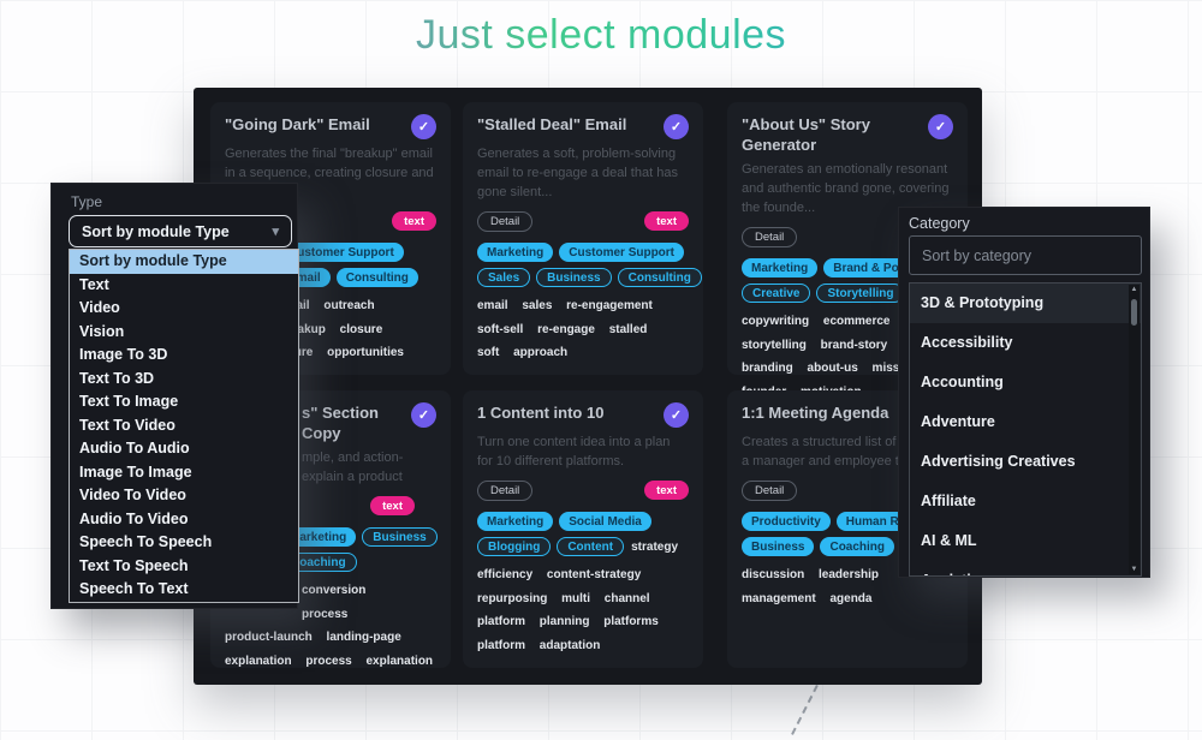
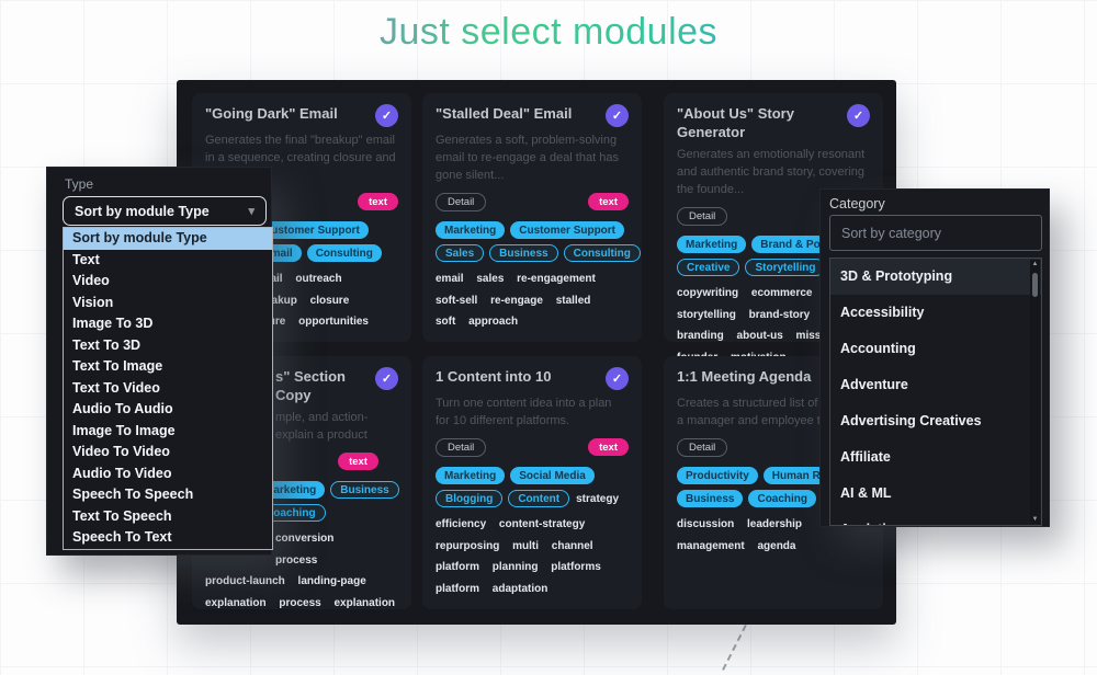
  Just select modules
  "Going Dark" Email
  ✓
  Generates the final "breakup" email in a sequence, creating closure and
  text
  ustomer Support
  mail
  Consulting
  ail outreach
  akup closure
  re opportunities
  "Stalled Deal" Email
  ✓
  Generates a soft, problem-solving email to re-engage a deal that has gone silent...
  Detail
  text
  Marketing
  Customer Support
  Sales
  Business
  Consulting
  email sales re-engagement
  soft-sell re-engage stalled
  soft approach
  "About Us" Story Generator
  ✓
- Generates an emotionally resonant and authentic brand gone, covering the founde...
+ Generates an emotionally resonant and authentic brand story, covering the founde...
  Detail
  Marketing
  Creative
  Storytelling
  copywriting ecommerce
  storytelling brand-story
  branding about-us miss
  s" Section Copy
  ✓
  mple, and action-
  explain a product
  text
  arketing
  Business
  oaching
  conversion
  process
  product-launch landing-page
  explanation process explanation
  1 Content into 10
  ✓
  Turn one content idea into a plan for 10 different platforms.
  Detail
  text
  Marketing
  Social Media
  Blogging
  Content
  strategy
  efficiency content-strategy
  repurposing multi channel
  platform planning platforms
  platform adaptation
  1:1 Meeting Agenda
  Creates a structured list of
  a manager and employee
  Detail
  Productivity
  Business
  Coaching
  discussion leadership
  management agenda
  Type
  Sort by module Type
  ▾
  Sort by module Type
  Text
  Video
  Vision
  Image To 3D
  Text To 3D
  Text To Image
  Text To Video
  Audio To Audio
  Image To Image
  Video To Video
  Audio To Video
  Speech To Speech
  Text To Speech
  Speech To Text
  Category
  Sort by category
  3D & Prototyping
  Accessibility
  Accounting
  Adventure
  Advertising Creatives
  Affiliate
  AI & ML
